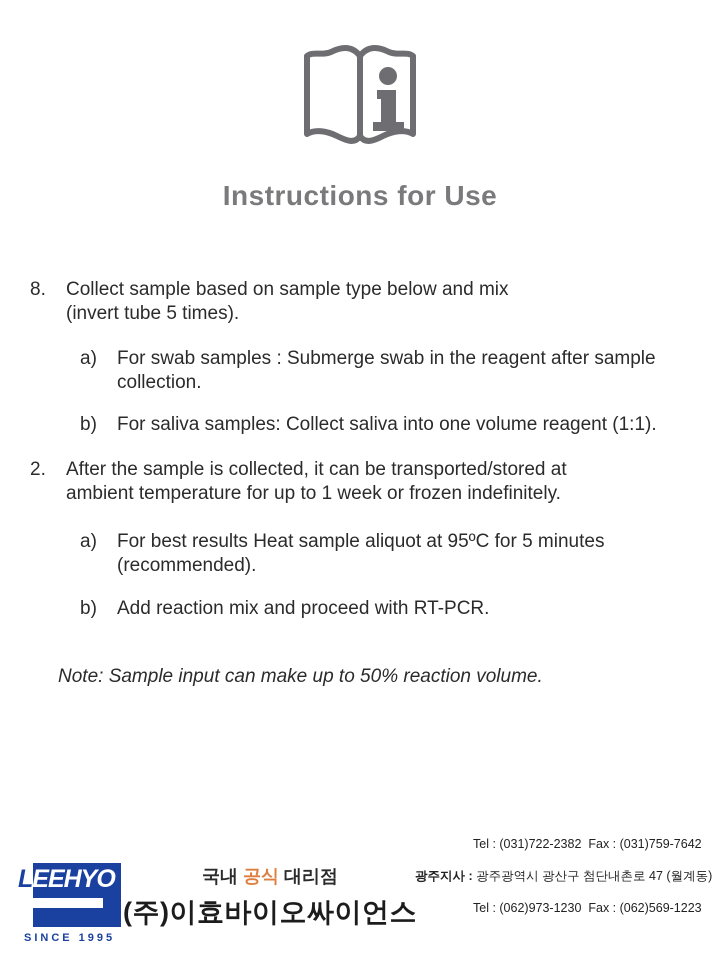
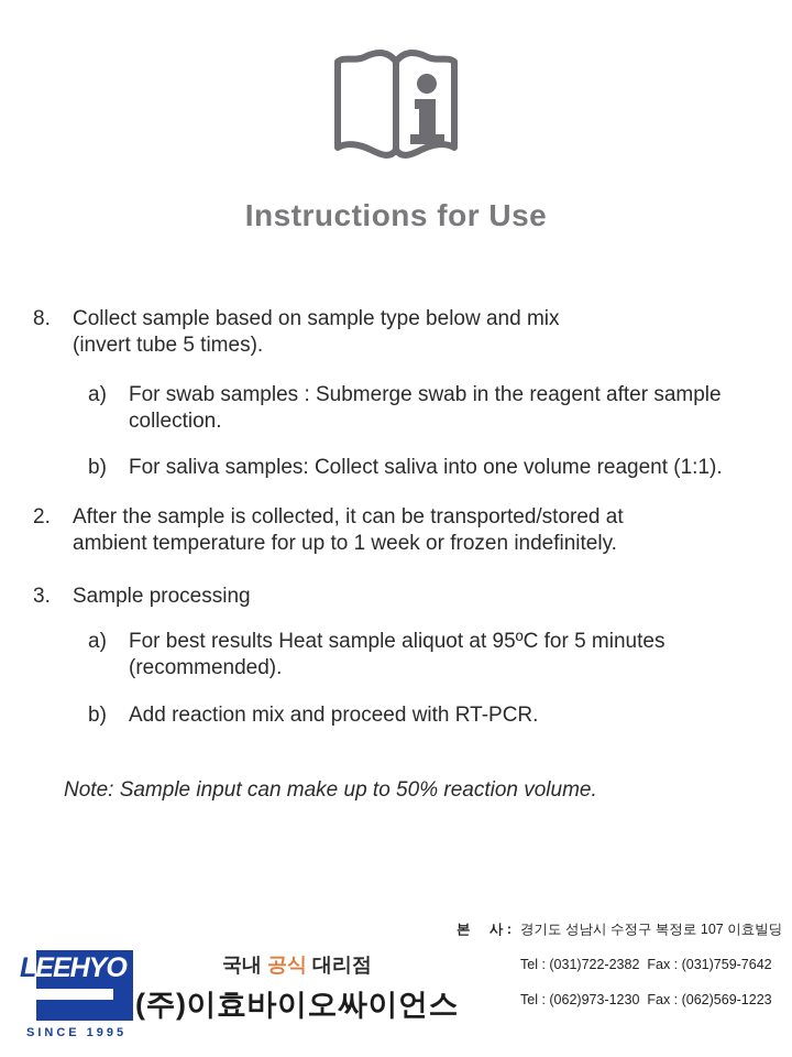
  Instructions for Use
  8.
  Collect sample based on sample type below and mix
  (invert tube 5 times).
  a)
  For swab samples : Submerge swab in the reagent after sample
  collection.
  b)
  For saliva samples: Collect saliva into one volume reagent (1:1).
  2.
  After the sample is collected, it can be transported/stored at
  ambient temperature for up to 1 week or frozen indefinitely.
+ 3.
+ Sample processing
  a)
  For best results Heat sample aliquot at 95ºC for 5 minutes
  (recommended).
  b)
  Add reaction mix and proceed with RT-PCR.
  Note: Sample input can make up to 50% reaction volume.
  LEEHYO
  SINCE 1995
  국내 공식 대리점
  (주)이효바이오싸이언스
+ 본 사 :
+ 경기도 성남시 수정구 복정로 107 이효빌딩
  Tel : (031)722-2382 Fax : (031)759-7642
- 광주지사 :
- 광주광역시 광산구 첨단내촌로 47 (월계동)
  Tel : (062)973-1230 Fax : (062)569-1223
